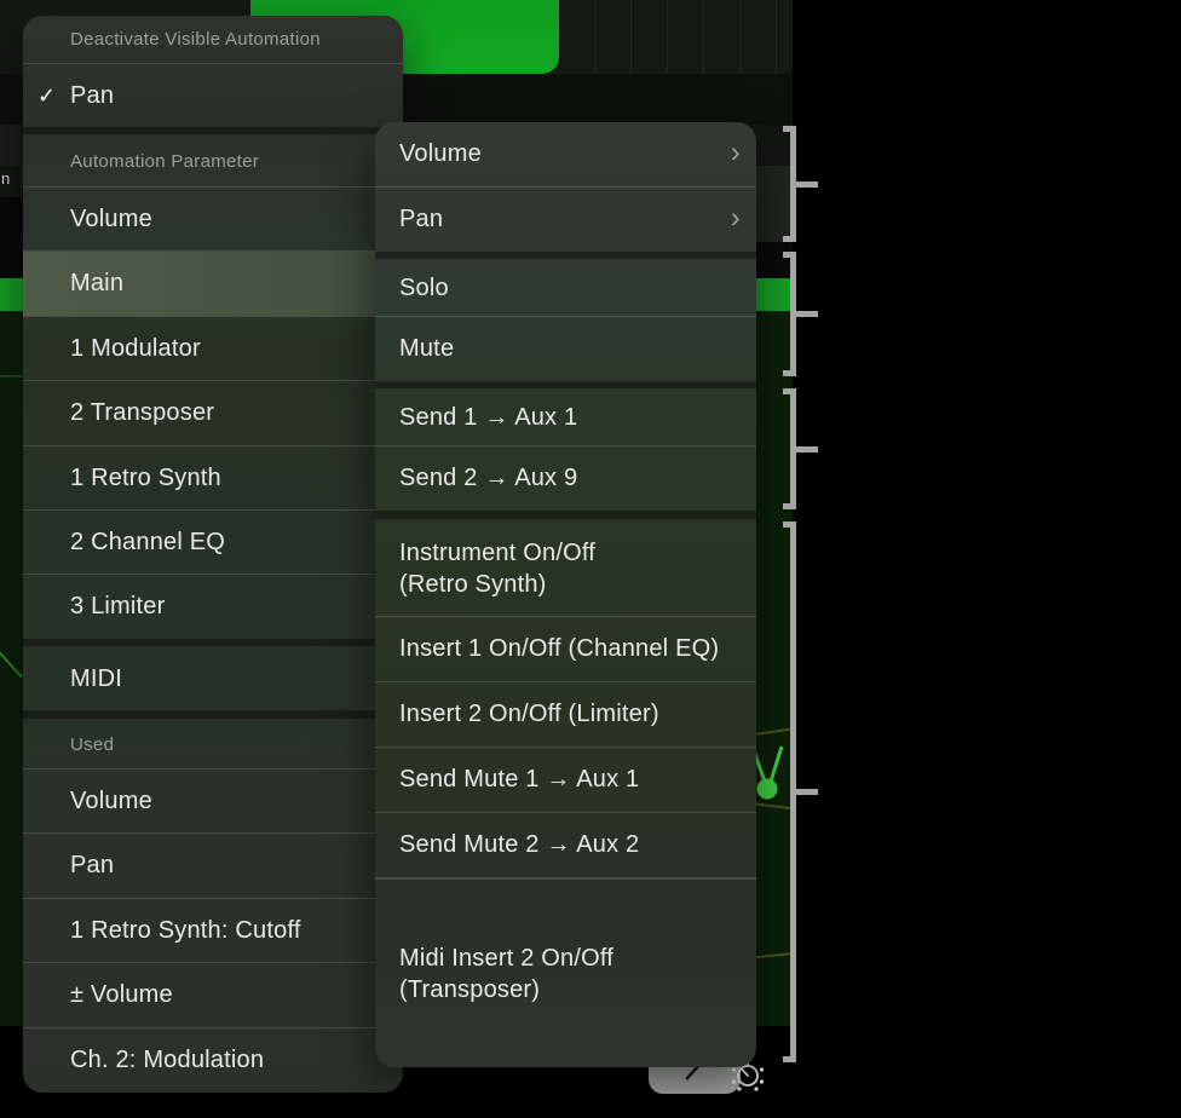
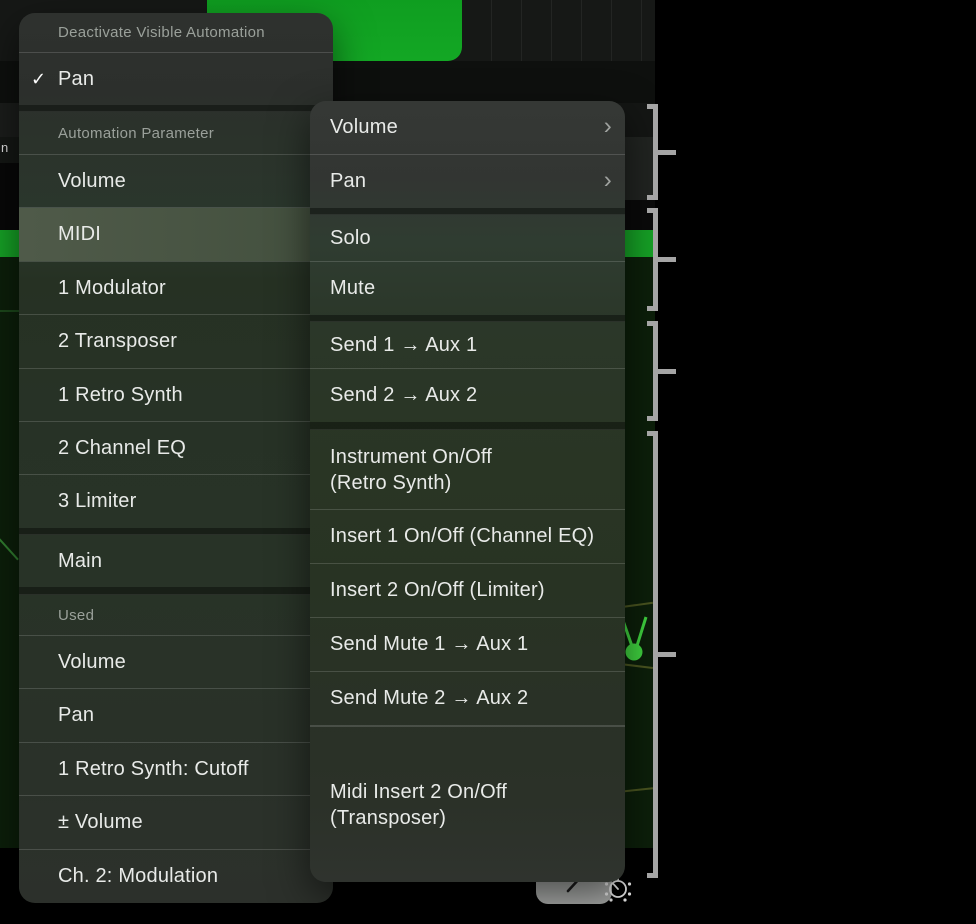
  n
  Deactivate Visible Automation
  ✓
  Pan
  Automation Parameter
  Volume
- Main
+ MIDI
  1 Modulator
  2 Transposer
  1 Retro Synth
  2 Channel EQ
  3 Limiter
- MIDI
+ Main
  Used
  Volume
  Pan
  1 Retro Synth: Cutoff
  ± Volume
  Ch. 2: Modulation
  Volume
  ›
  Pan
  ›
  Solo
  Mute
  Send 1 → Aux 1
- Send 2 → Aux 9
+ Send 2 → Aux 2
  Instrument On/Off
  (Retro Synth)
  Insert 1 On/Off (Channel EQ)
  Insert 2 On/Off (Limiter)
  Send Mute 1 → Aux 1
  Send Mute 2 → Aux 2
  Midi Insert 2 On/Off
  (Transposer)
